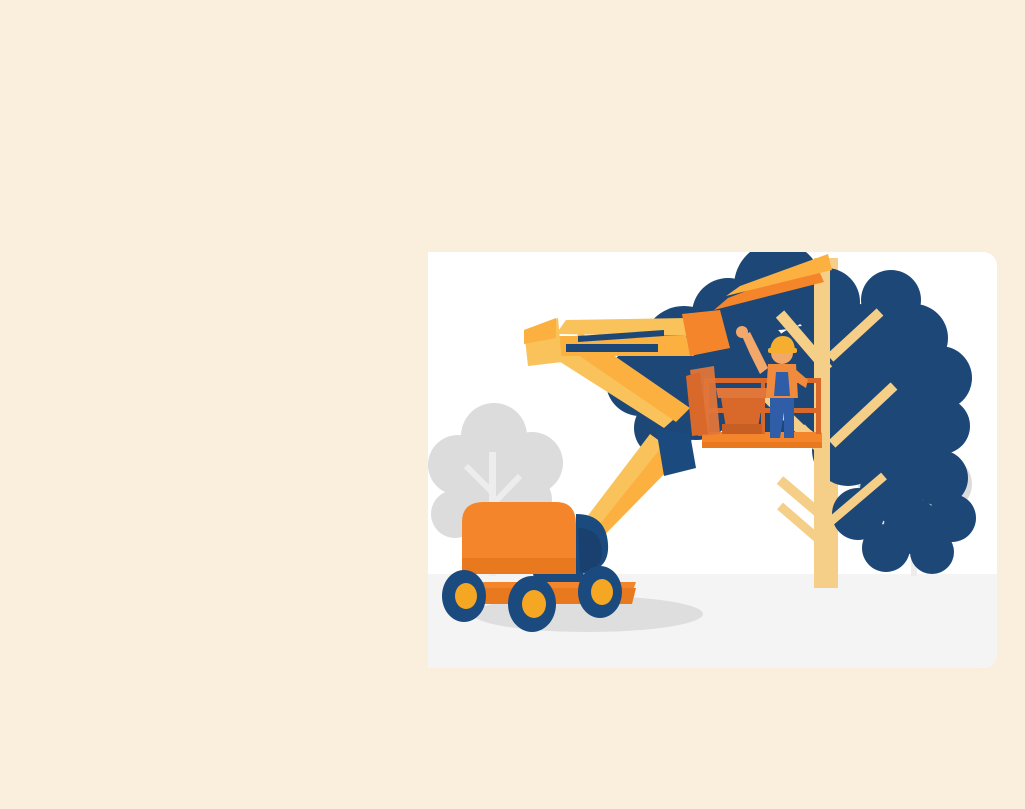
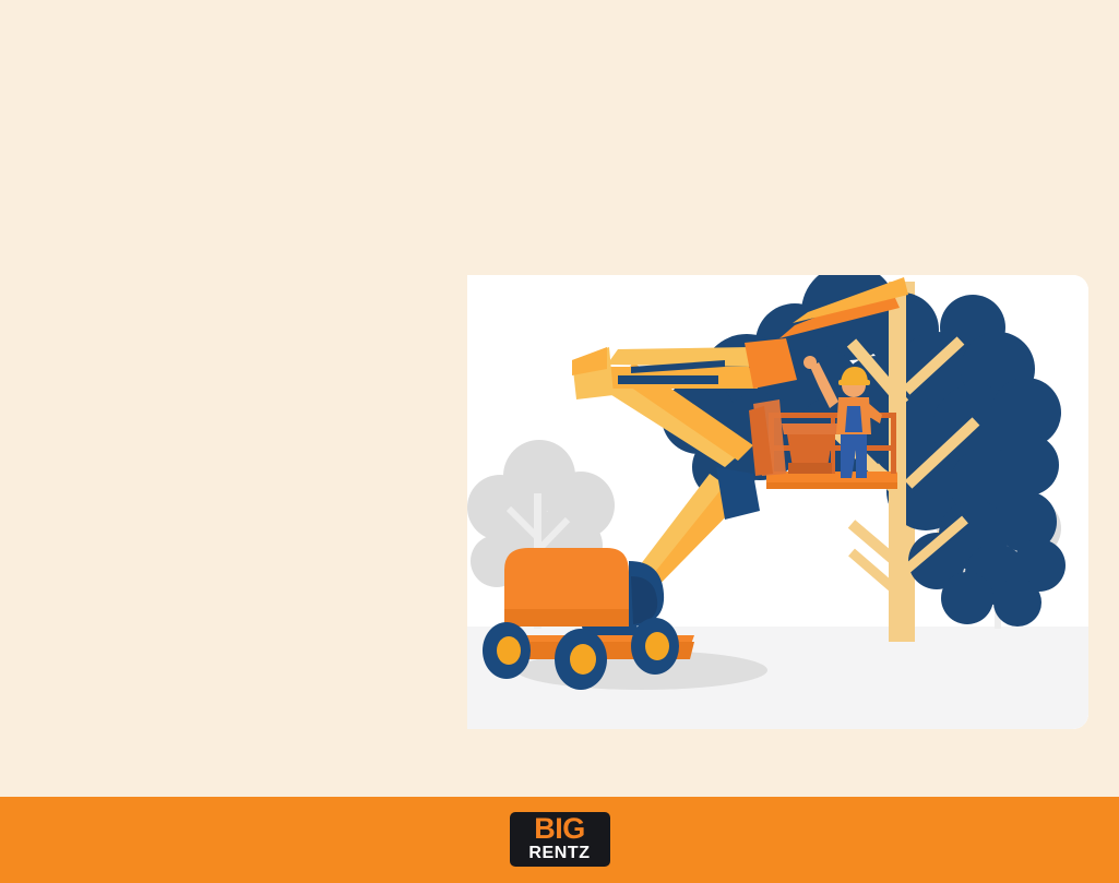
+ BIG
+ RENTZ
